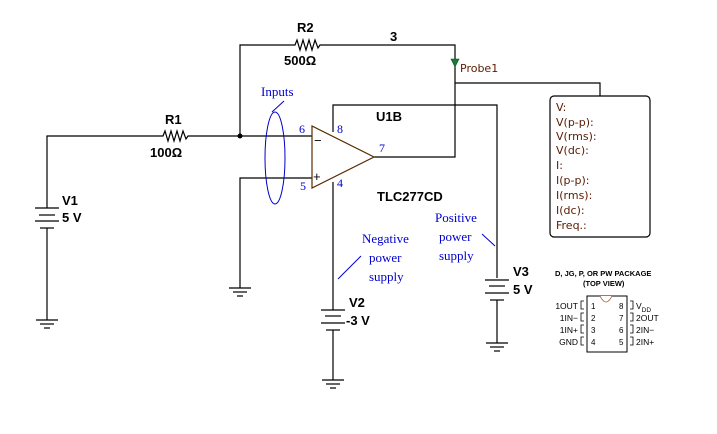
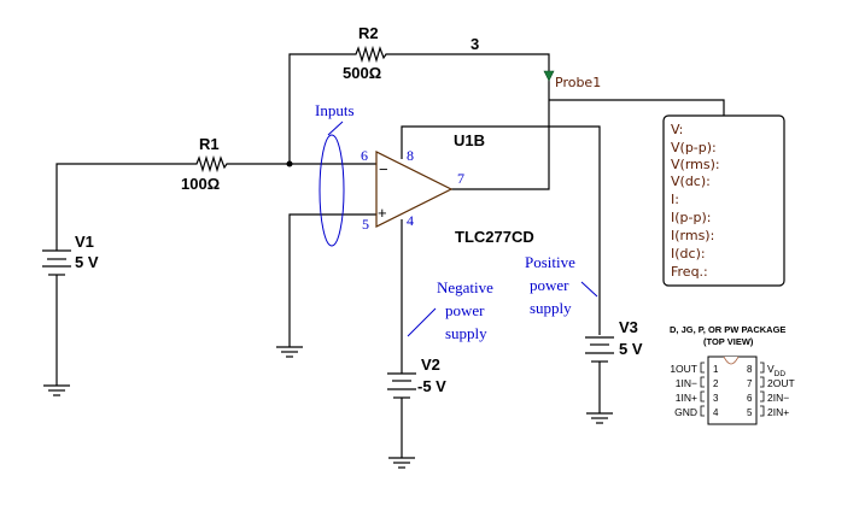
  R2
  500Ω
  3
  R1
  100Ω
  −
  +
  6
  5
  8
  4
  7
  U1B
  TLC277CD
  Inputs
  Negative
  power
  supply
  Positive
  power
  supply
  V1
  5 V
  V2
- -3 V
+ -5 V
  V3
  5 V
  Probe1
  V:
  V(p-p):
  V(rms):
  V(dc):
  I:
  I(p-p):
  I(rms):
  I(dc):
  Freq.:
  D, JG, P, OR PW PACKAGE
  (TOP VIEW)
  1OUT
  1IN−
  1IN+
  GND
  1
  2
  3
  4
  8
  7
  6
  5
  2OUT
  2IN−
  2IN+
